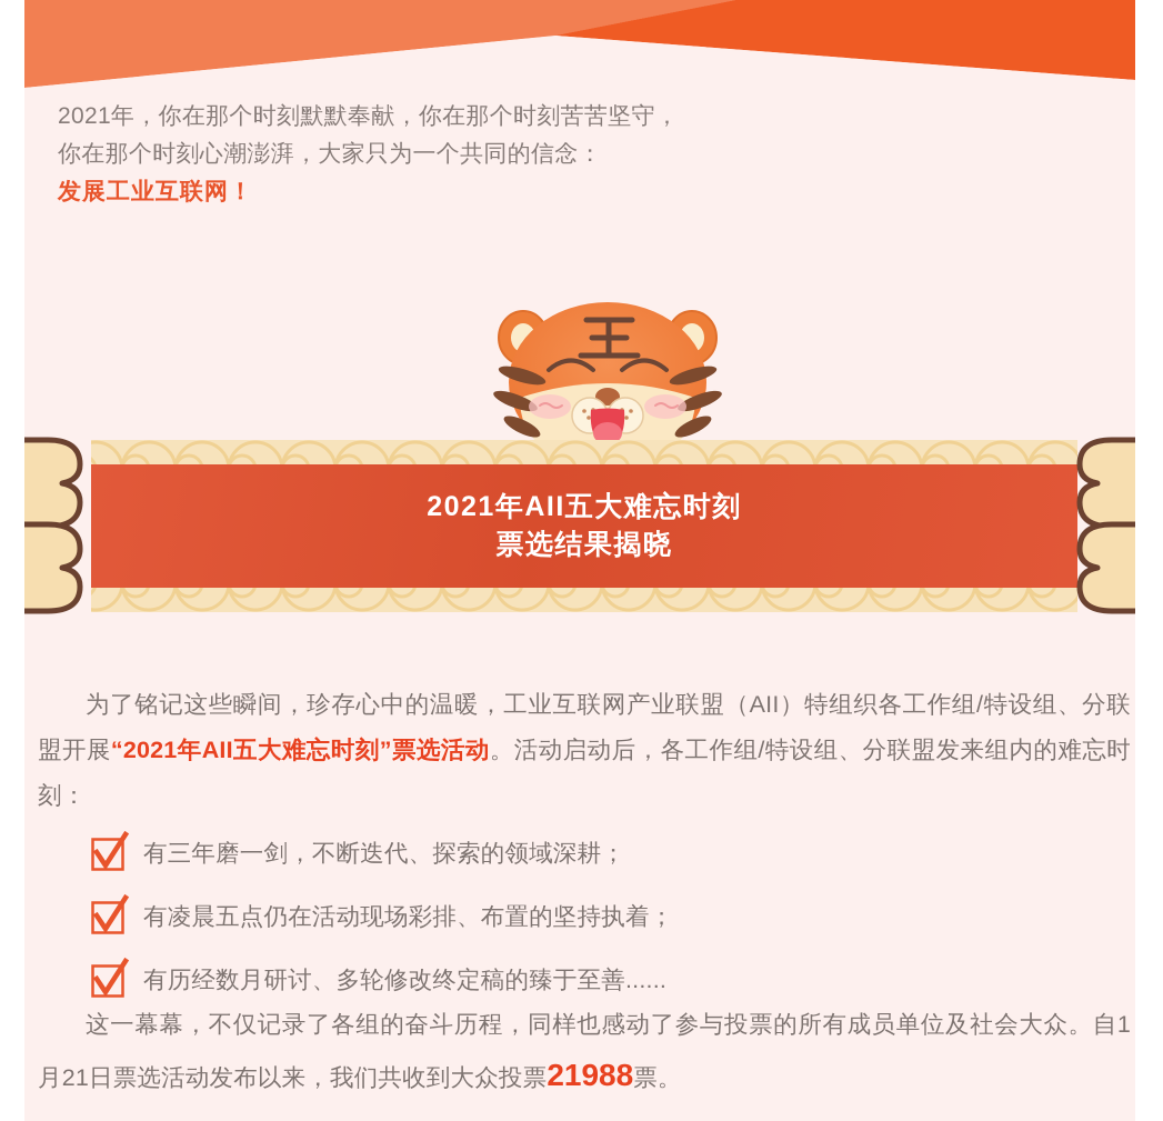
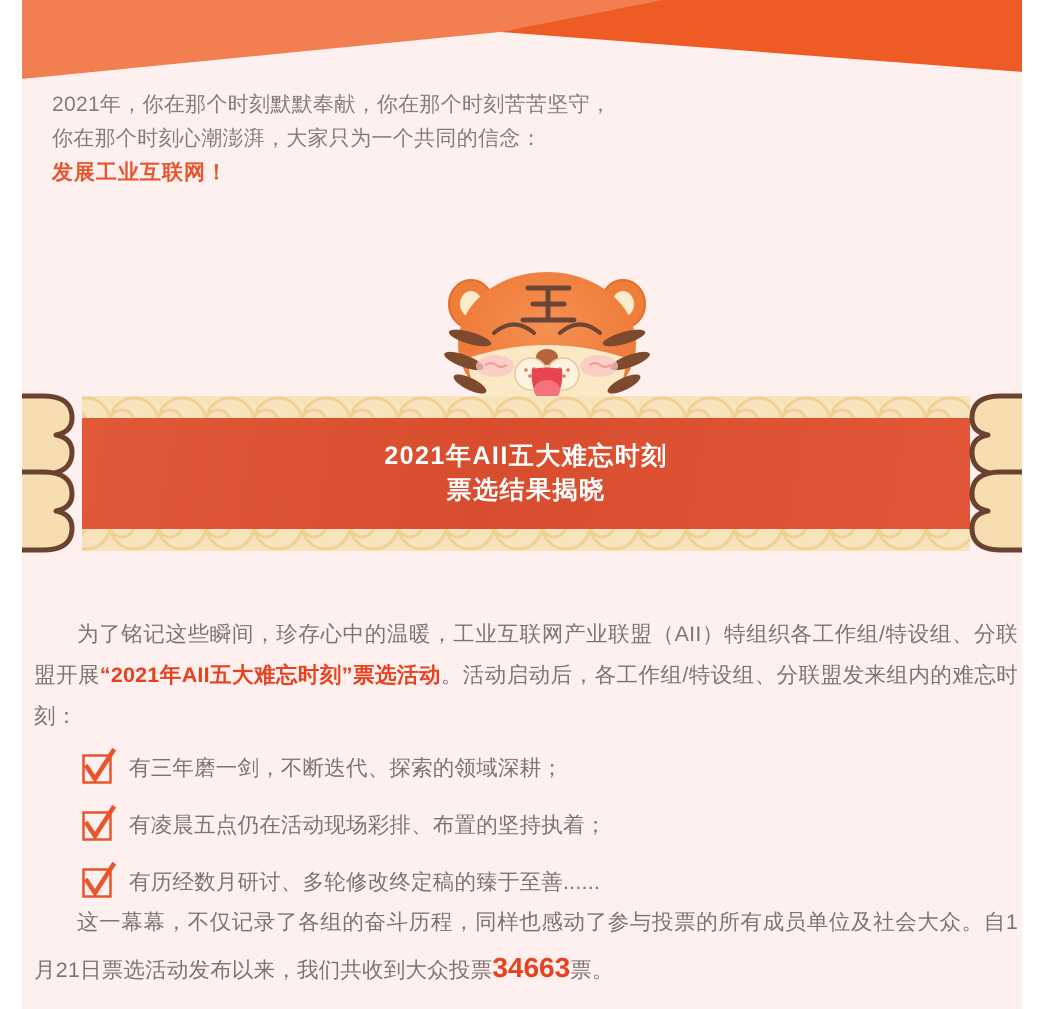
  2021年，你在那个时刻默默奉献，你在那个时刻苦苦坚守，
  你在那个时刻心潮澎湃，大家只为一个共同的信念：
  发展工业互联网！
  2021年AII五大难忘时刻
  票选结果揭晓
  为了铭记这些瞬间，珍存心中的温暖，工业互联网产业联盟（AII）特组织各工作组/特设组、分联盟开展“2021年AII五大难忘时刻”票选活动。活动启动后，各工作组/特设组、分联盟发来组内的难忘时刻：
  有三年磨一剑，不断迭代、探索的领域深耕；
  有凌晨五点仍在活动现场彩排、布置的坚持执着；
  有历经数月研讨、多轮修改终定稿的臻于至善......
- 这一幕幕，不仅记录了各组的奋斗历程，同样也感动了参与投票的所有成员单位及社会大众。自1月21日票选活动发布以来，我们共收到大众投票21988票。
+ 这一幕幕，不仅记录了各组的奋斗历程，同样也感动了参与投票的所有成员单位及社会大众。自1月21日票选活动发布以来，我们共收到大众投票34663票。
